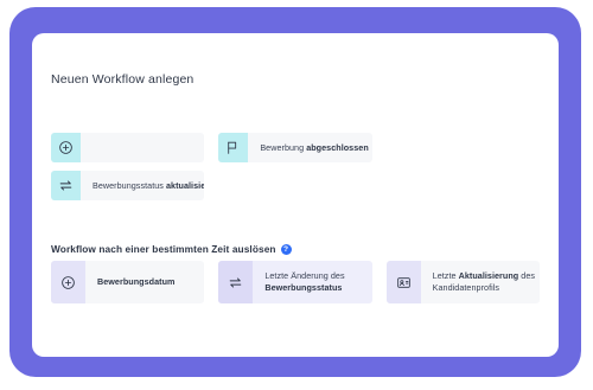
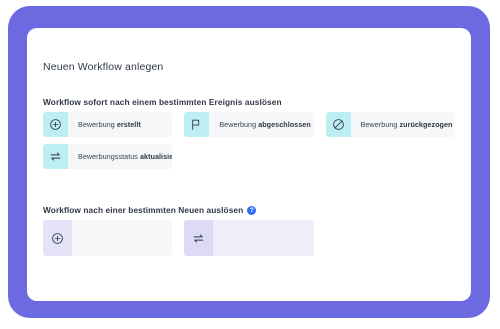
  Neuen Workflow anlegen
+ Workflow sofort nach einem bestimmten Ereignis auslösen
+ Bewerbung erstellt
  Bewerbung abgeschlossen
+ Bewerbung zurückgezogen
  Bewerbungsstatus aktualisie
- Workflow nach einer bestimmten Zeit auslösen
+ Workflow nach einer bestimmten Neuen auslösen
- Bewerbungsdatum
- Letzte Änderung des
- Bewerbungsstatus
- Letzte Aktualisierung des
- Kandidatenprofils
